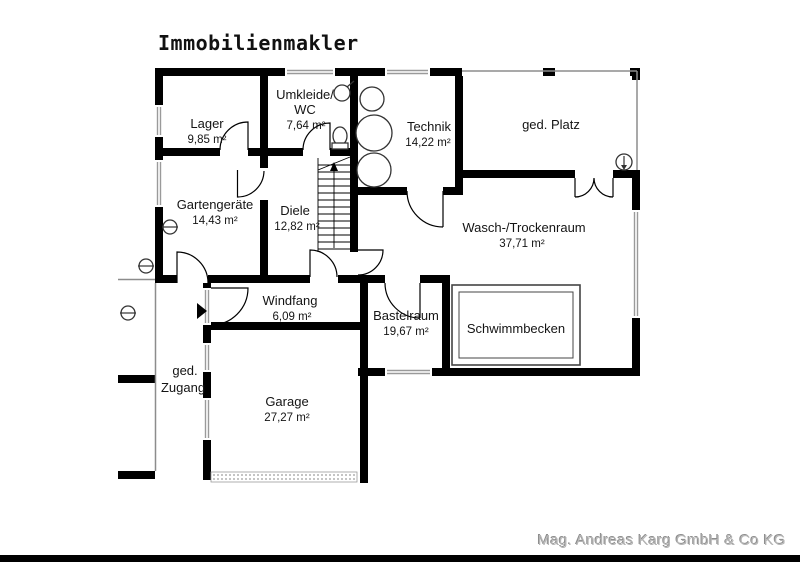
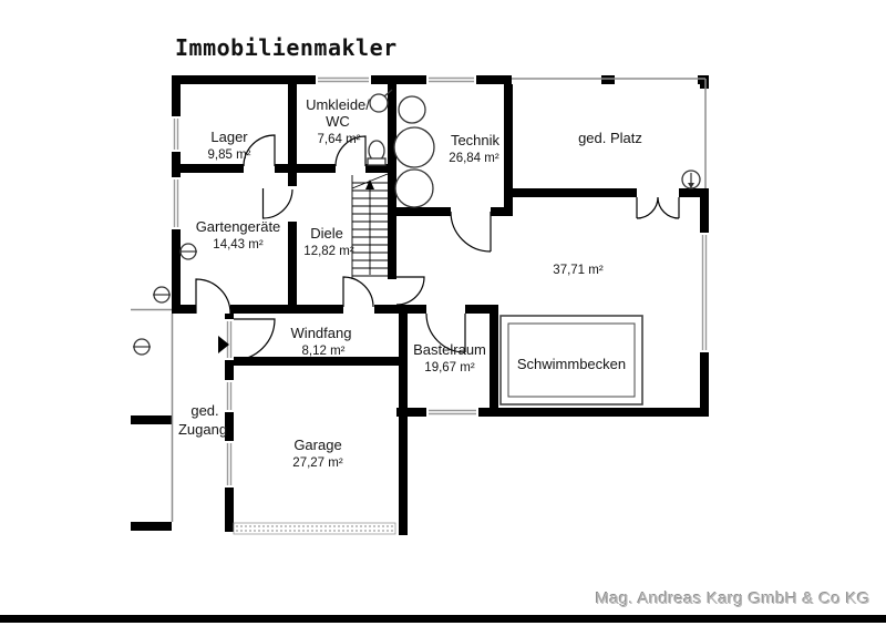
  Immobilienmakler
  Lager
  9,85 m²
  Umkleide/
  WC
  7,64 m²
  Technik
- 14,22 m²
+ 26,84 m²
  ged. Platz
  Gartengeräte
  14,43 m²
  Diele
  12,82 m²
- Wasch-/Trockenraum
  37,71 m²
  Windfang
- 6,09 m²
+ 8,12 m²
  Bastelraum
  19,67 m²
  Schwimmbecken
  ged.
  Zugang
  Garage
  27,27 m²
  Mag. Andreas Karg GmbH & Co KG
